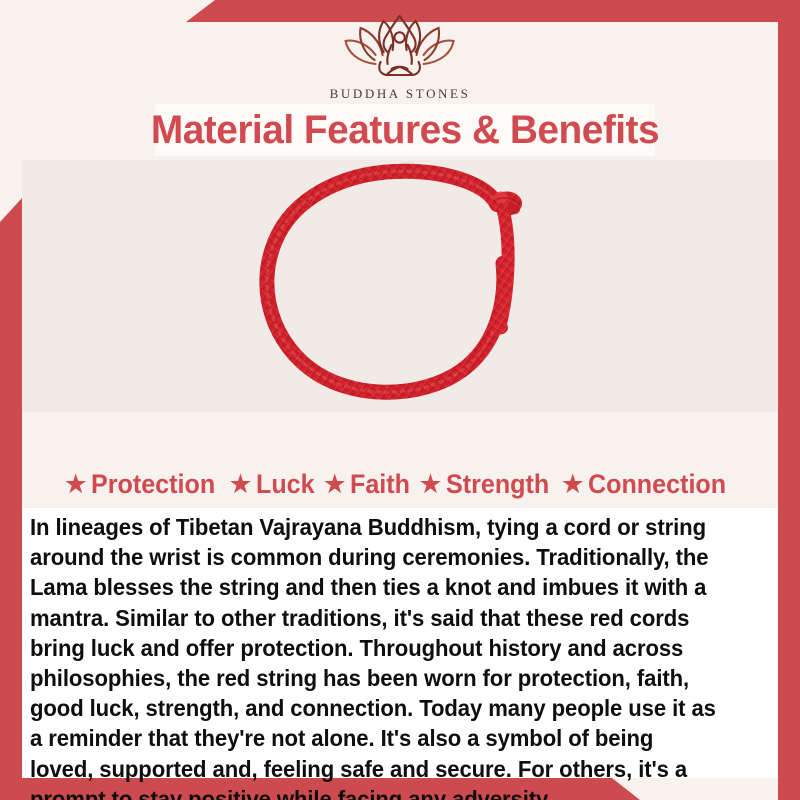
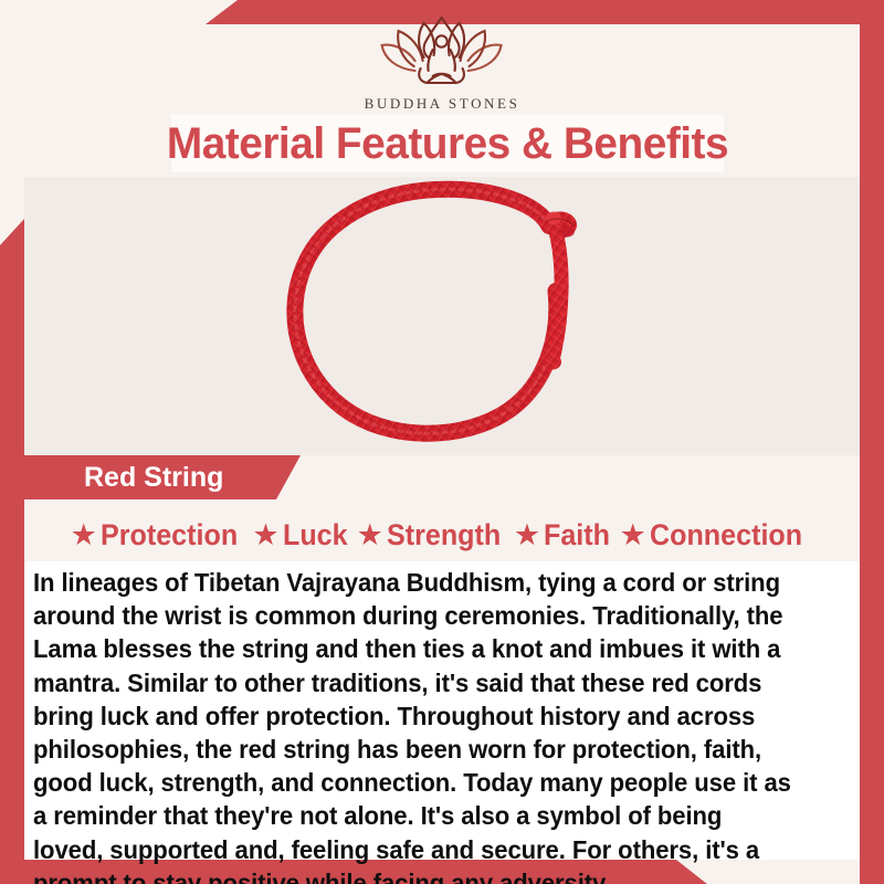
  BUDDHA STONES
  Material Features & Benefits
+ Red String
  ★
  Protection
  ★
  Luck
  ★
- Faith
+ Strength
  ★
- Strength
+ Faith
  ★
  Connection
  In lineages of Tibetan Vajrayana Buddhism, tying a cord or string around the wrist is common during ceremonies. Traditionally, the Lama blesses the string and then ties a knot and imbues it with a mantra. Similar to other traditions, it's said that these red cords bring luck and offer protection. Throughout history and across philosophies, the red string has been worn for protection, faith, good luck, strength, and connection. Today many people use it as a reminder that they're not alone. It's also a symbol of being loved, supported and, feeling safe and secure. For others, it's a prompt to stay positive while facing any adversity.
